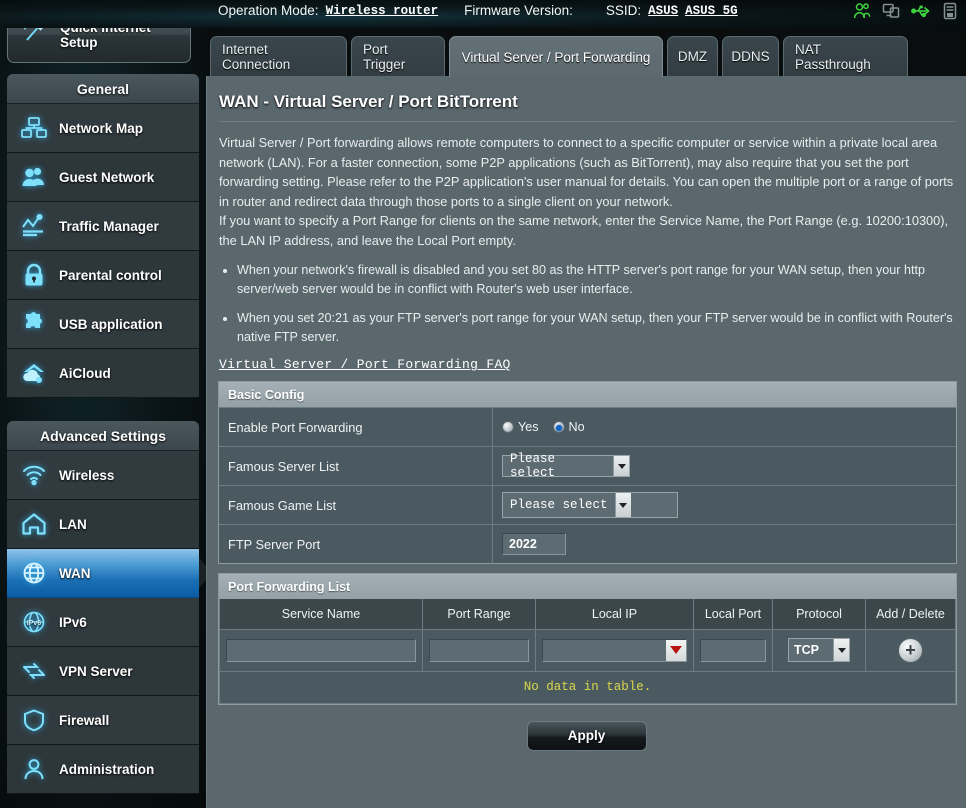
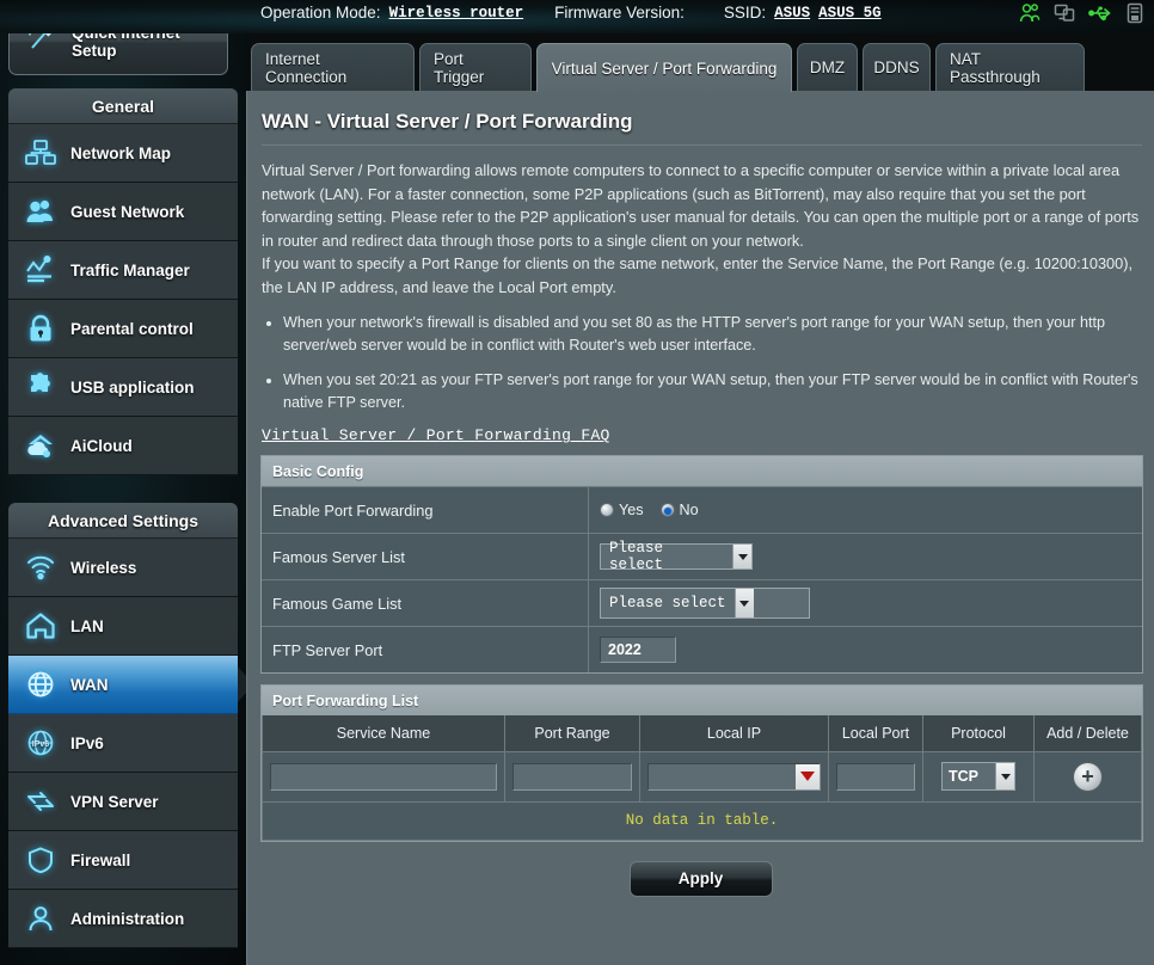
  General
  Network Map
  Guest Network
  Traffic Manager
  Parental control
  USB application
  AiCloud
  Advanced Settings
  Wireless
  LAN
  WAN
  IPv6
  VPN Server
  Firewall
  Administration
  Operation Mode:
  Wireless router
  Firmware Version:
  SSID:
  ASUS
  ASUS_5G
  Internet Connection
  Port Trigger
  Virtual Server / Port Forwarding
  DMZ
  DDNS
  NAT Passthrough
- WAN - Virtual Server / Port BitTorrent
+ WAN - Virtual Server / Port Forwarding
  Virtual Server / Port forwarding allows remote computers to connect to a specific computer or service within a private local area network (LAN). For a faster connection, some P2P applications (such as BitTorrent), may also require that you set the port forwarding setting. Please refer to the P2P application's user manual for details. You can open the multiple port or a range of ports in router and redirect data through those ports to a single client on your network.
  If you want to specify a Port Range for clients on the same network, enter the Service Name, the Port Range (e.g. 10200:10300), the LAN IP address, and leave the Local Port empty.
  When your network's firewall is disabled and you set 80 as the HTTP server's port range for your WAN setup, then your http server/web server would be in conflict with Router's web user interface.
  When you set 20:21 as your FTP server's port range for your WAN setup, then your FTP server would be in conflict with Router's native FTP server.
  Virtual Server / Port Forwarding FAQ
  Basic Config
  Enable Port Forwarding
  Yes
  No
  Famous Server List
  Please select
  Famous Game List
  Please select
  FTP Server Port
  2022
  Port Forwarding List
  Service Name	Port Range	Local IP	Local Port	Protocol	Add / Delete
  				TCP	+
  No data in table.
  Apply
